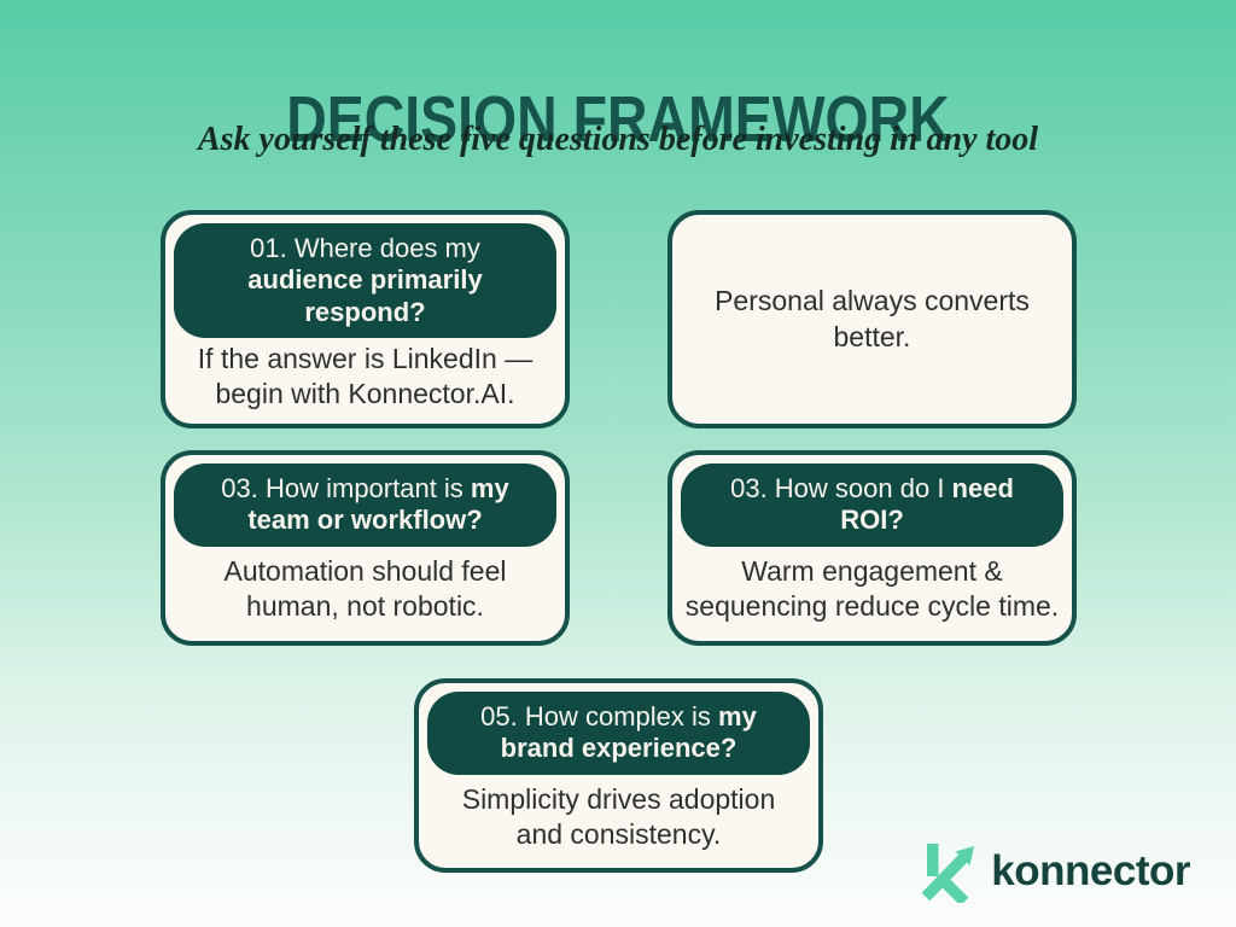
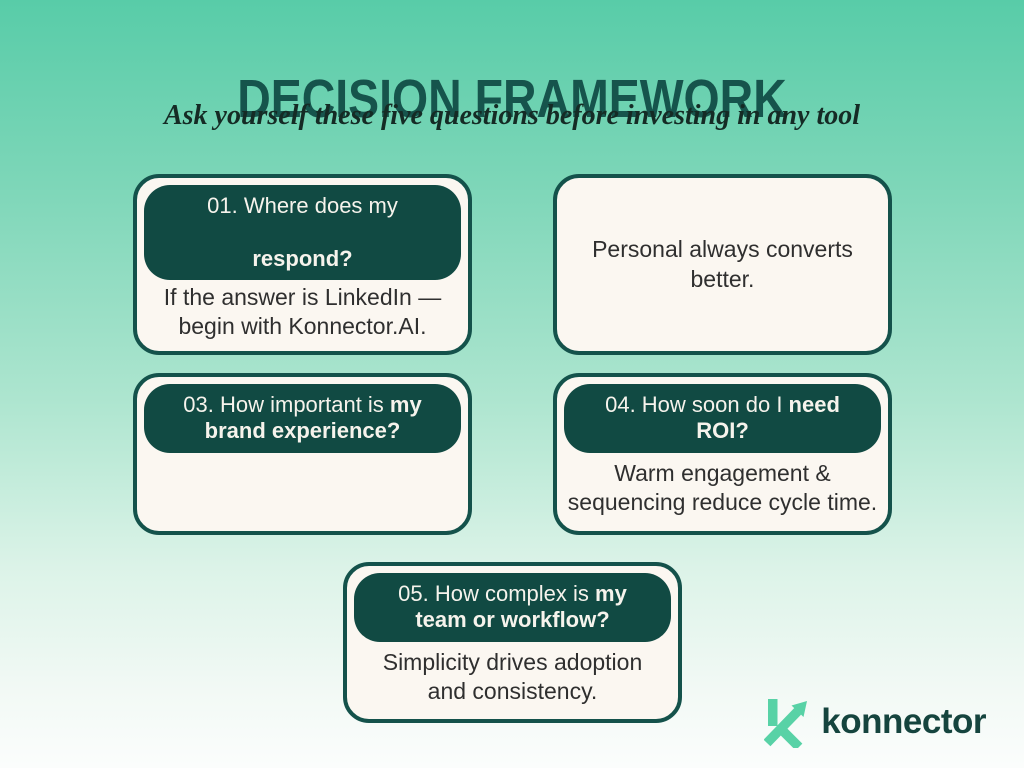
  DECISION FRAMEWORK
  Ask yourself these five questions before investing in any tool
  01. Where does my
- audience primarily
  respond?
  If the answer is LinkedIn —
  begin with Konnector.AI.
  Personal always converts
  better.
  03. How important is my
- team or workflow?
+ brand experience?
- Automation should feel
- human, not robotic.
- 03. How soon do I need
+ 04. How soon do I need
  ROI?
  Warm engagement &
  sequencing reduce cycle time.
  05. How complex is my
- brand experience?
+ team or workflow?
  Simplicity drives adoption
  and consistency.
  konnector
